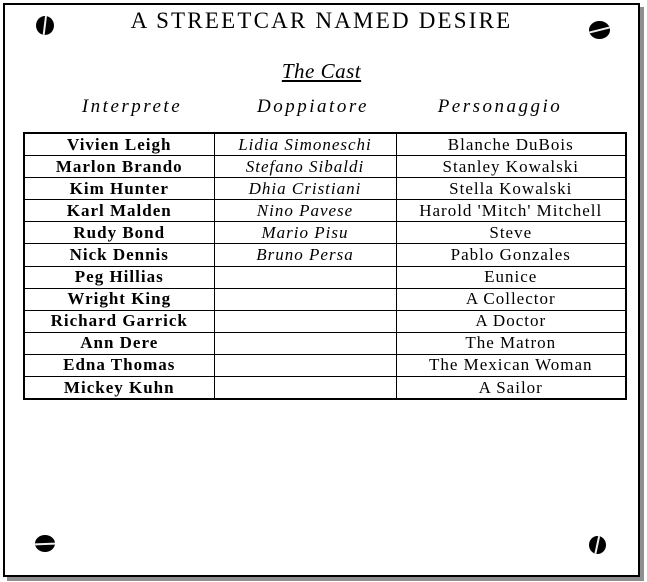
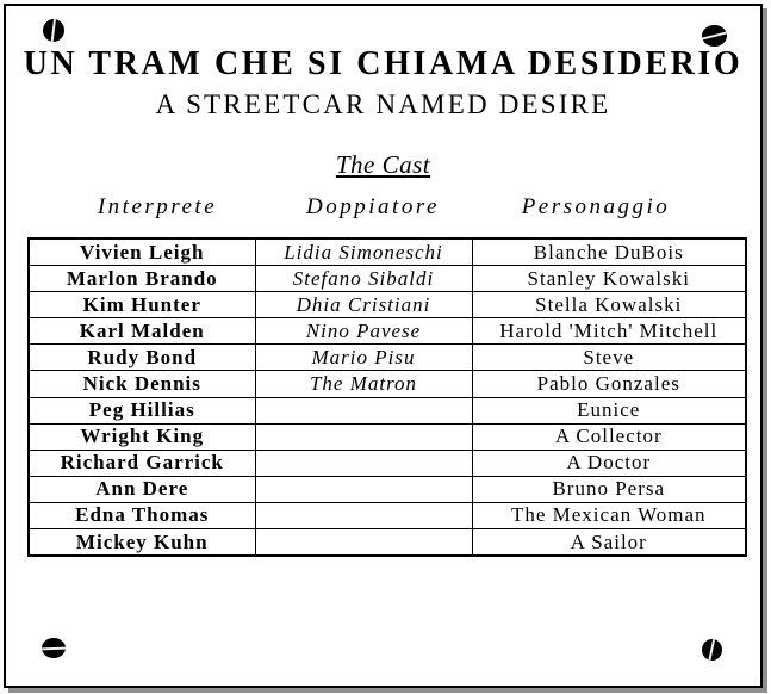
+ UN TRAM CHE SI CHIAMA DESIDERIO
  A STREETCAR NAMED DESIRE
  The Cast
  Interprete
  Doppiatore
  Personaggio
  Vivien Leigh	Lidia Simoneschi	Blanche DuBois
  Marlon Brando	Stefano Sibaldi	Stanley Kowalski
  Kim Hunter	Dhia Cristiani	Stella Kowalski
  Karl Malden	Nino Pavese	Harold 'Mitch' Mitchell
  Rudy Bond	Mario Pisu	Steve
- Nick Dennis	Bruno Persa	Pablo Gonzales
+ Nick Dennis	The Matron	Pablo Gonzales
  Peg Hillias		Eunice
  Wright King		A Collector
  Richard Garrick		A Doctor
- Ann Dere		The Matron
+ Ann Dere		Bruno Persa
  Edna Thomas		The Mexican Woman
  Mickey Kuhn		A Sailor
